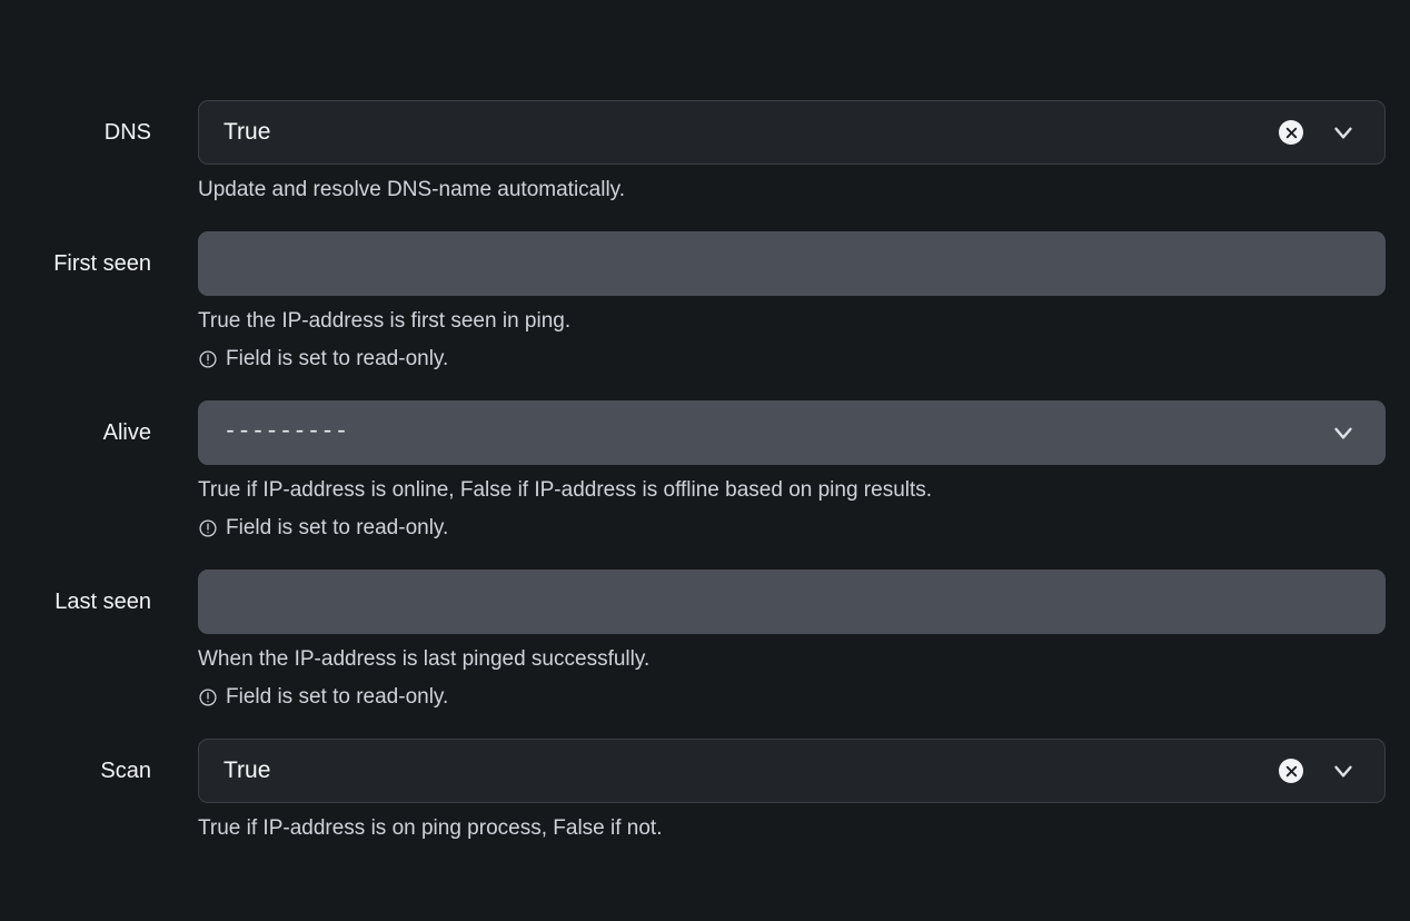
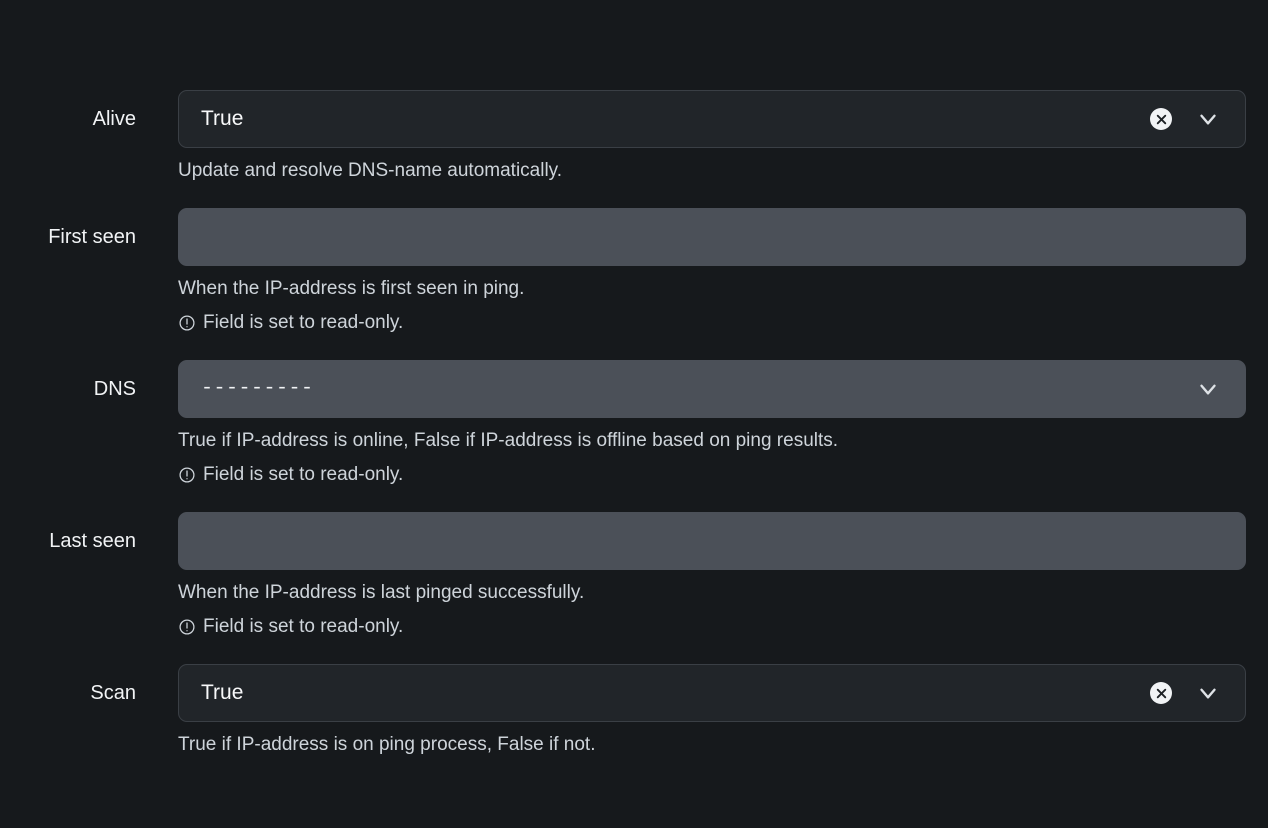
- DNS
+ Alive
  True
  Update and resolve DNS-name automatically.
  First seen
- True the IP-address is first seen in ping.
+ When the IP-address is first seen in ping.
  Field is set to read-only.
- Alive
+ DNS
  ---------
  True if IP-address is online, False if IP-address is offline based on ping results.
  Field is set to read-only.
  Last seen
  When the IP-address is last pinged successfully.
  Field is set to read-only.
  Scan
  True
  True if IP-address is on ping process, False if not.
